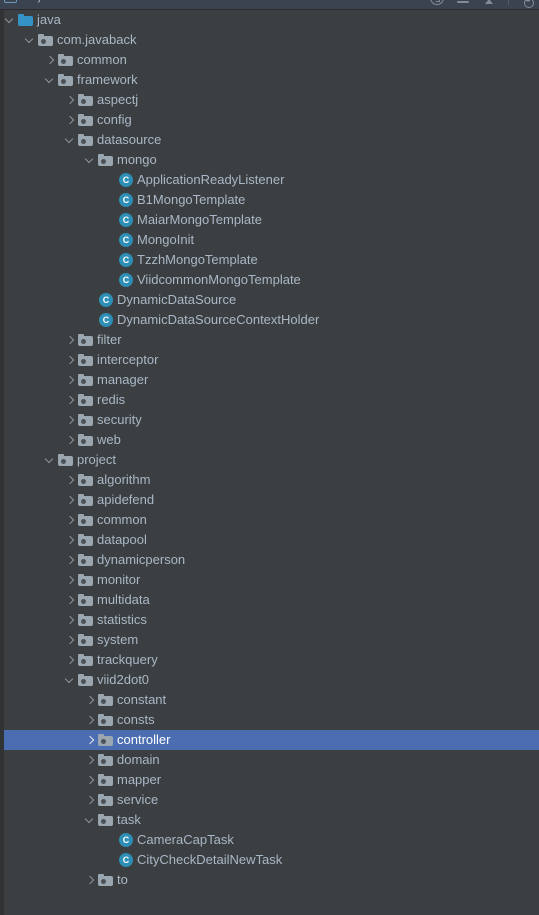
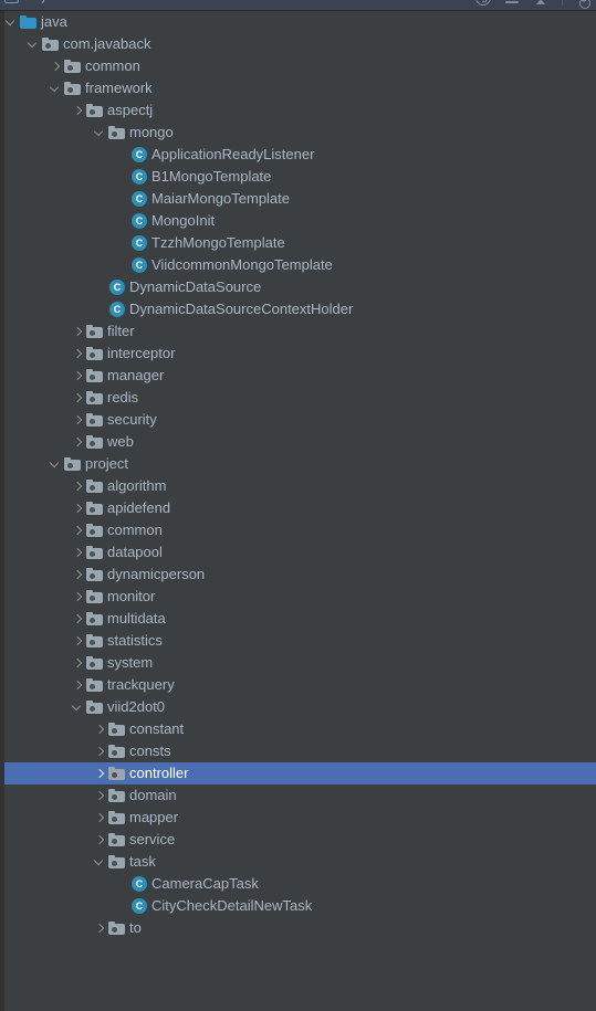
  java
  com.javaback
  common
  framework
  aspectj
- config
- datasource
  mongo
  C
  ApplicationReadyListener
  C
  B1MongoTemplate
  C
  MaiarMongoTemplate
  C
  MongoInit
  C
  TzzhMongoTemplate
  C
  ViidcommonMongoTemplate
  C
  DynamicDataSource
  C
  DynamicDataSourceContextHolder
  filter
  interceptor
  manager
  redis
  security
  web
  project
  algorithm
  apidefend
  common
  datapool
  dynamicperson
  monitor
  multidata
  statistics
  system
  trackquery
  viid2dot0
  constant
  consts
  controller
  domain
  mapper
  service
  task
  C
  CameraCapTask
  C
  CityCheckDetailNewTask
  to
